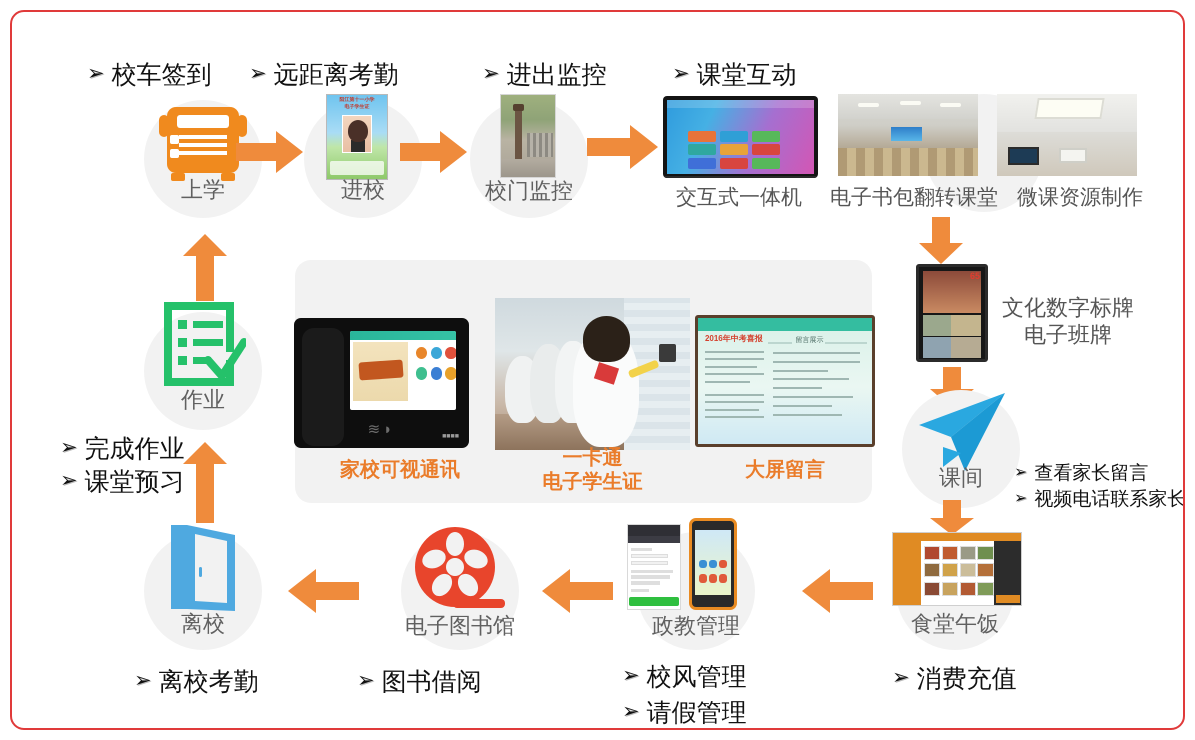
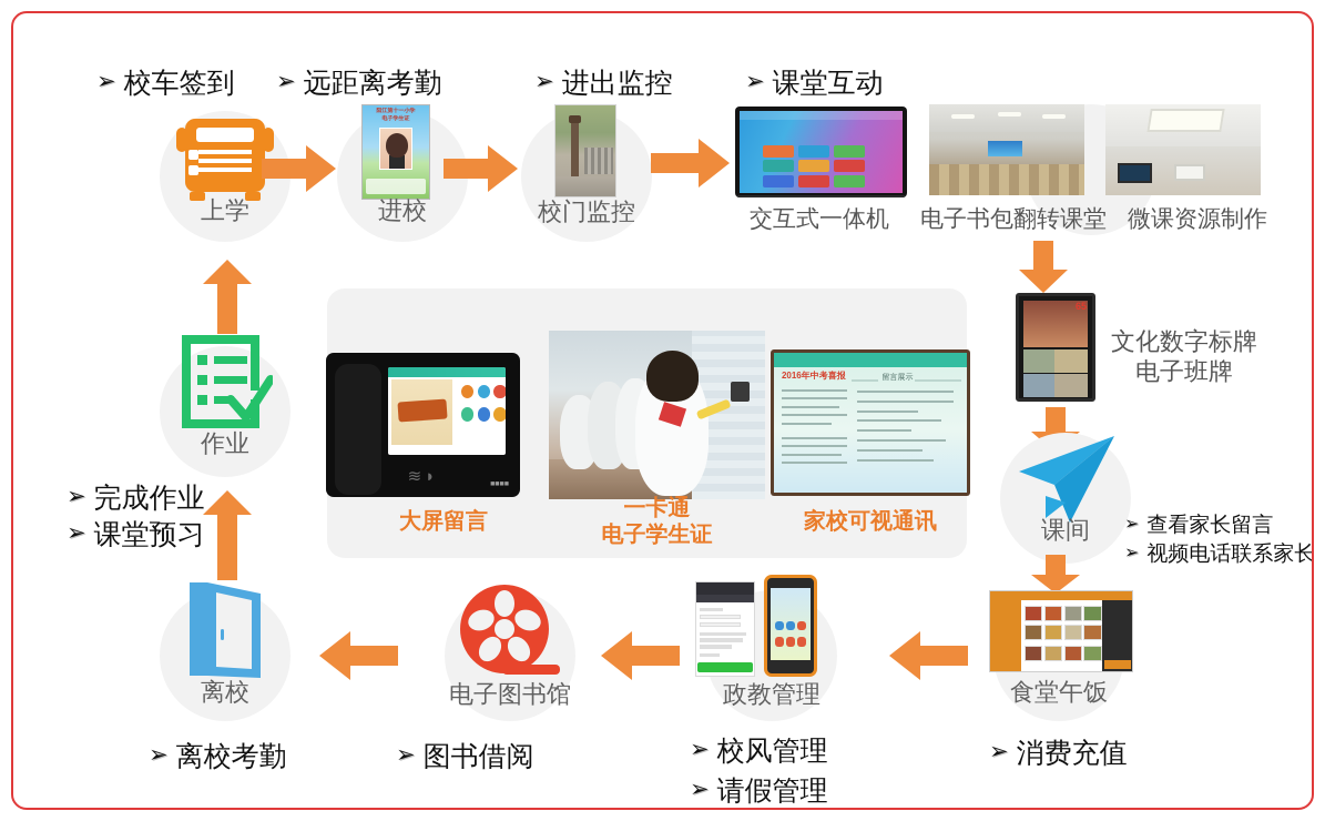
  ➢
  校车签到
  ➢
  远距离考勤
  ➢
  进出监控
  ➢
  课堂互动
  上学
  进校
  校门监控
  交互式一体机
  电子书包翻转课堂
  微课资源制作
  65
  文化数字标牌
  电子班牌
  课间
  ➢
  查看家长留言
  ➢
  视频电话联系家长
  食堂午饭
  政教管理
  电子图书馆
  离校
  作业
  ➢
  完成作业
  ➢
  课堂预习
  ≋◗
  2016年中考喜报
- 家校可视通讯
+ 大屏留言
  一卡通
  电子学生证
- 大屏留言
+ 家校可视通讯
  ➢
  离校考勤
  ➢
  图书借阅
  ➢
  校风管理
  ➢
  请假管理
  ➢
  消费充值
